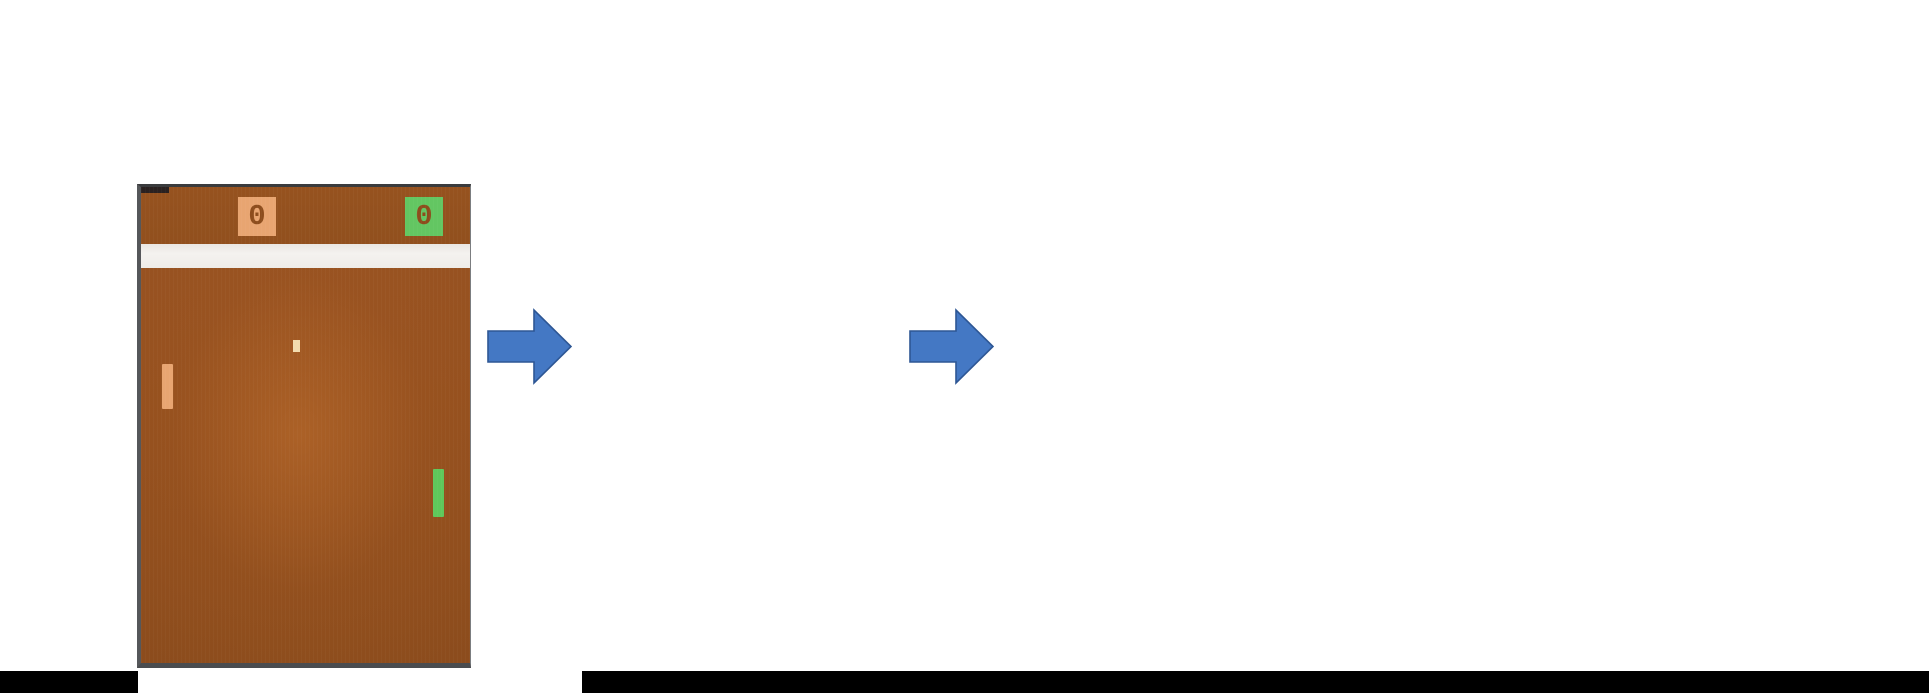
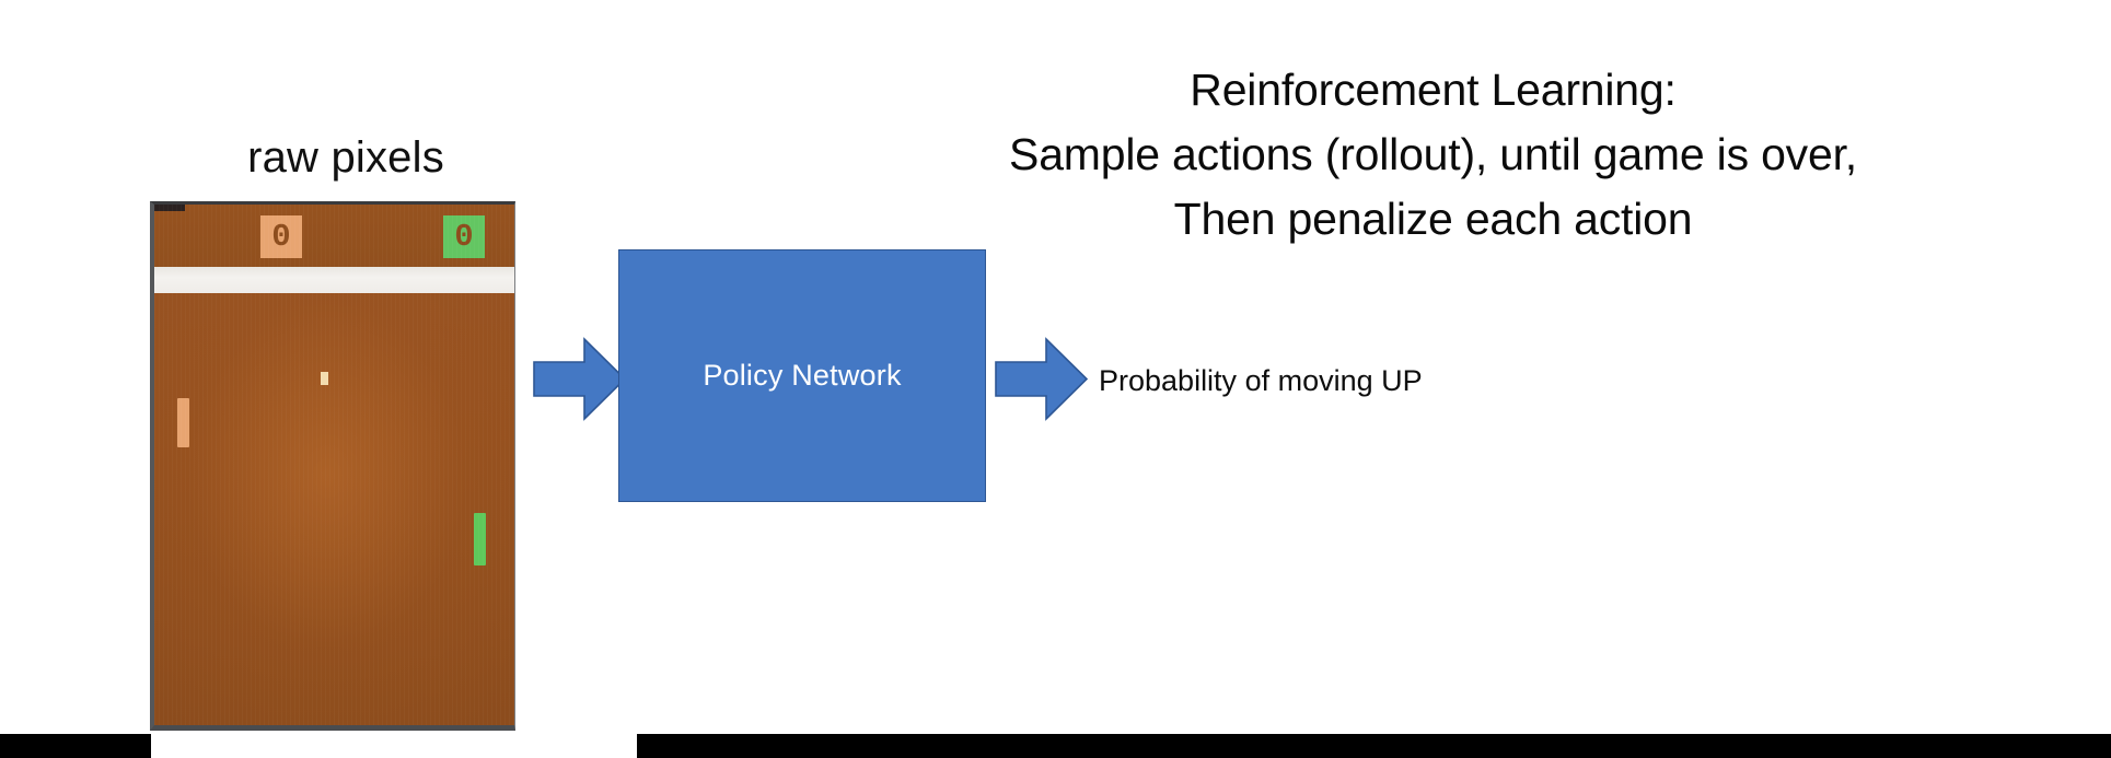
+ Reinforcement Learning:
+ Sample actions (rollout), until game is over,
+ Then penalize each action
+ raw pixels
+ Policy Network
+ Probability of moving UP
